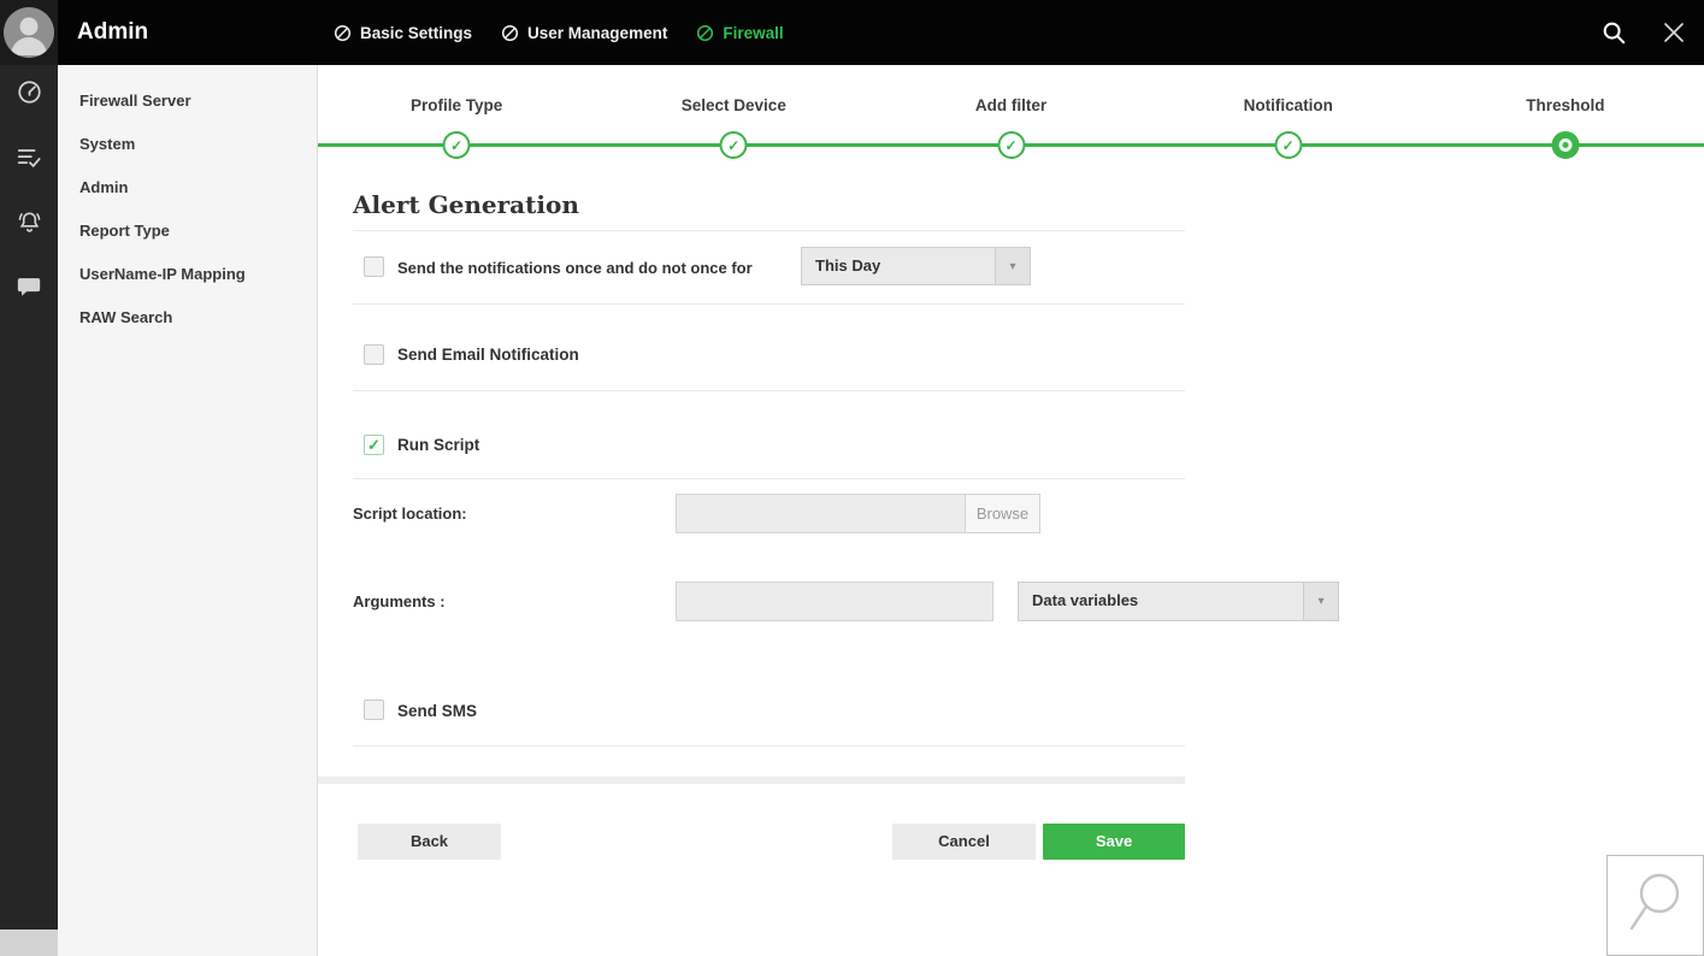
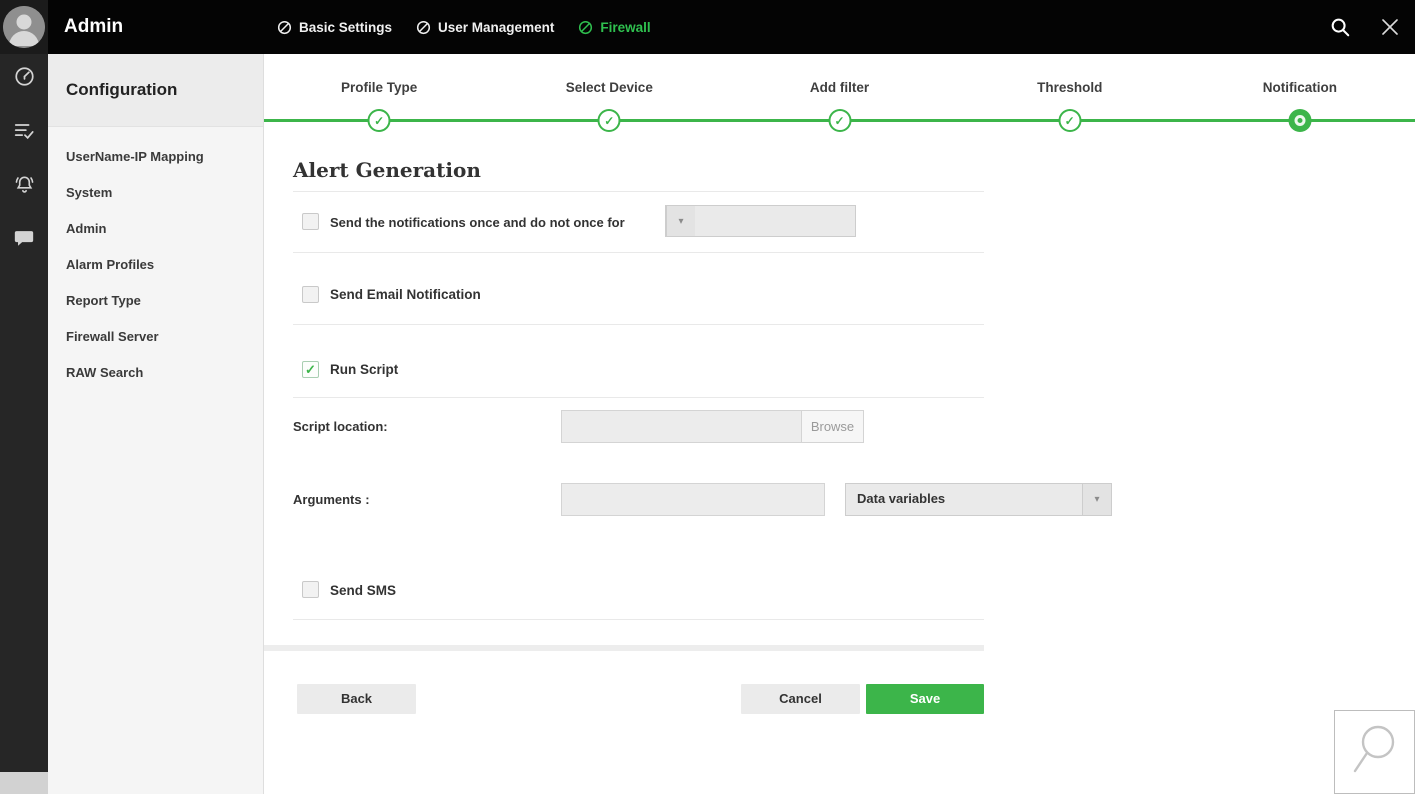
  Admin
  Basic Settings
  User Management
  Firewall
+ Configuration
- Firewall Server
+ UserName-IP Mapping
  System
  Admin
+ Alarm Profiles
  Report Type
- UserName-IP Mapping
+ Firewall Server
  RAW Search
  Profile Type
  ✓
  Select Device
  ✓
  Add filter
  ✓
- Notification
+ Threshold
  ✓
- Threshold
+ Notification
  Alert Generation
  Send the notifications once and do not once for
- This Day
  ▾
  Send Email Notification
  ✓
  Run Script
  Script location:
  Browse
  Arguments :
  Data variables
  ▾
  Send SMS
  Back
  Cancel
  Save
